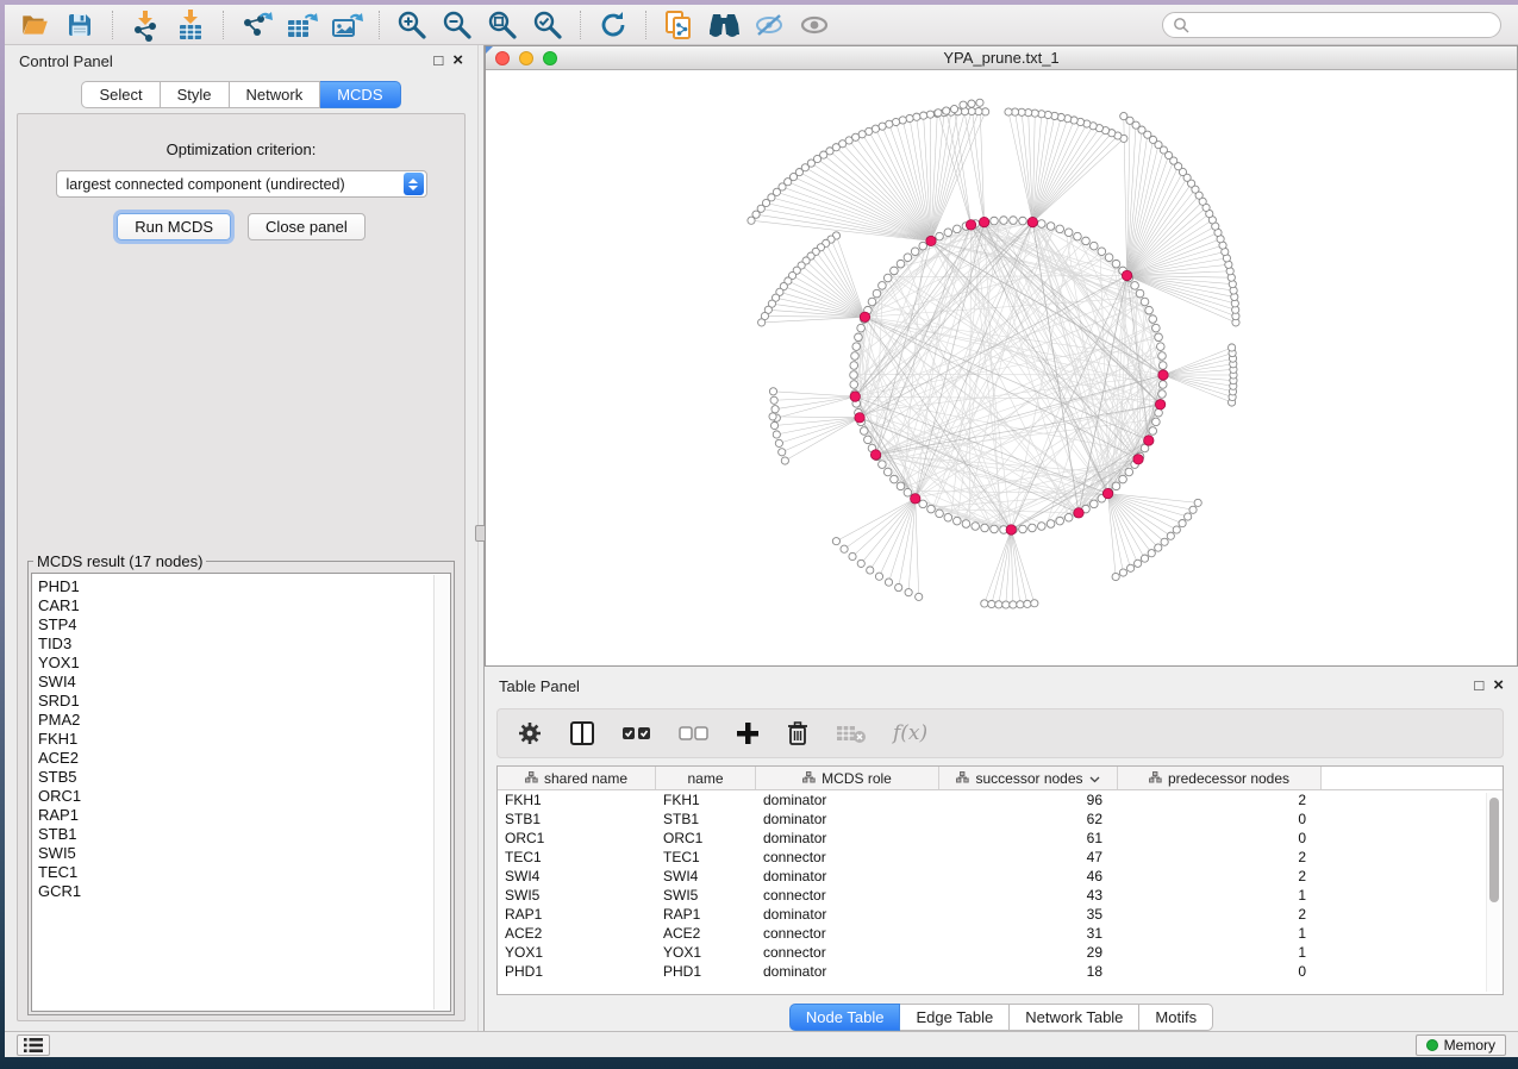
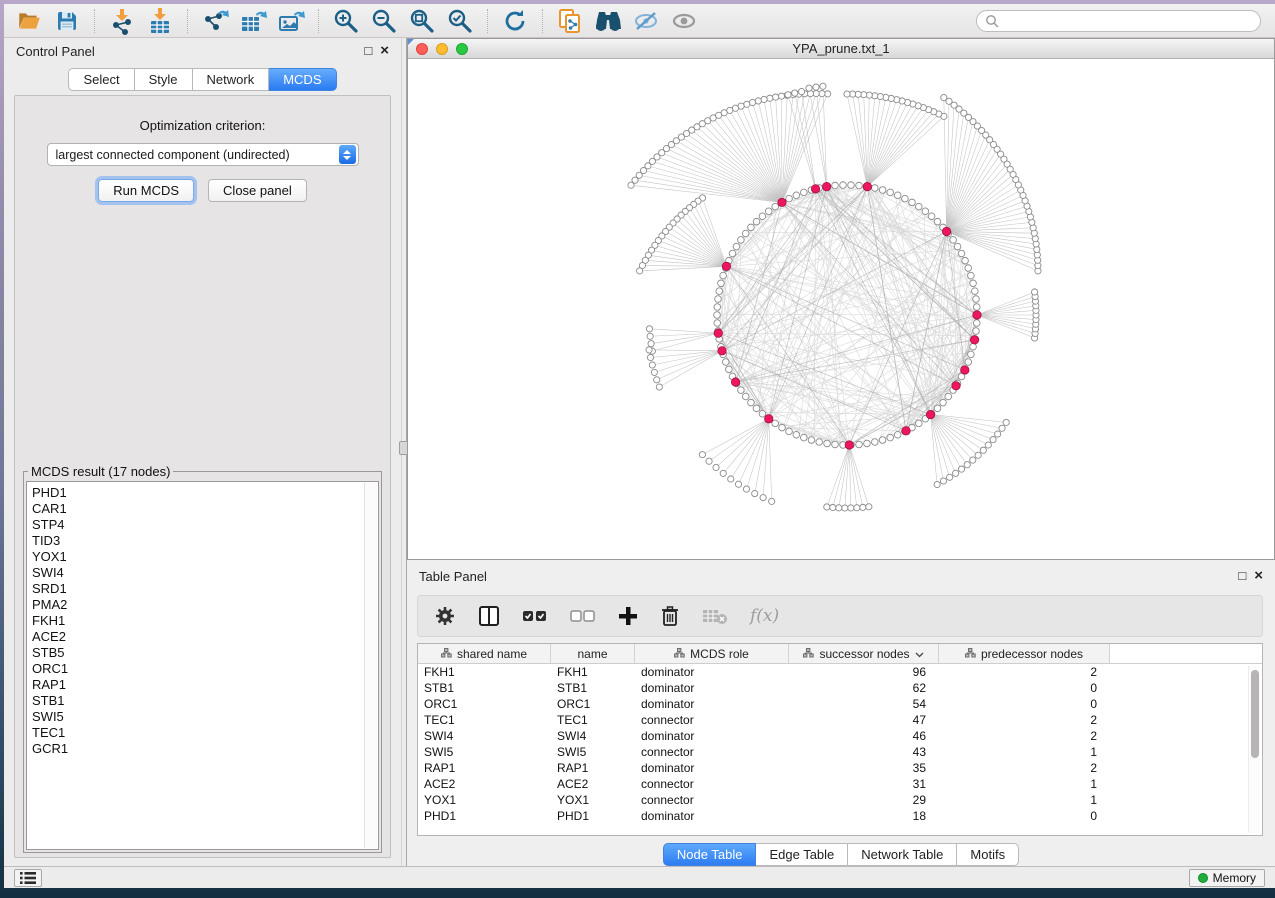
  Control Panel
  □
  ×
  Select
  Style
  Network
  MCDS
  Optimization criterion:
  largest connected component (undirected)
  Run MCDS
  Close panel
  MCDS result (17 nodes)
  PHD1
  CAR1
  STP4
  TID3
  YOX1
  SWI4
  SRD1
  PMA2
  FKH1
  ACE2
  STB5
  ORC1
  RAP1
  STB1
  SWI5
  TEC1
  GCR1
  YPA_prune.txt_1
  Table Panel
  □
  ×
  f(x)
  shared name
  name
  MCDS role
  successor nodes
  predecessor nodes
  FKH1
  FKH1
  dominator
  96
  2
  STB1
  STB1
  dominator
  62
  0
  ORC1
  ORC1
  dominator
- 61
+ 54
  0
  TEC1
  TEC1
  connector
  47
  2
  SWI4
  SWI4
  dominator
  46
  2
  SWI5
  SWI5
  connector
  43
  1
  RAP1
  RAP1
  dominator
  35
  2
  ACE2
  ACE2
  connector
  31
  1
  YOX1
  YOX1
  connector
  29
  1
  PHD1
  PHD1
  dominator
  18
  0
  Node Table
  Edge Table
  Network Table
  Motifs
  Memory
